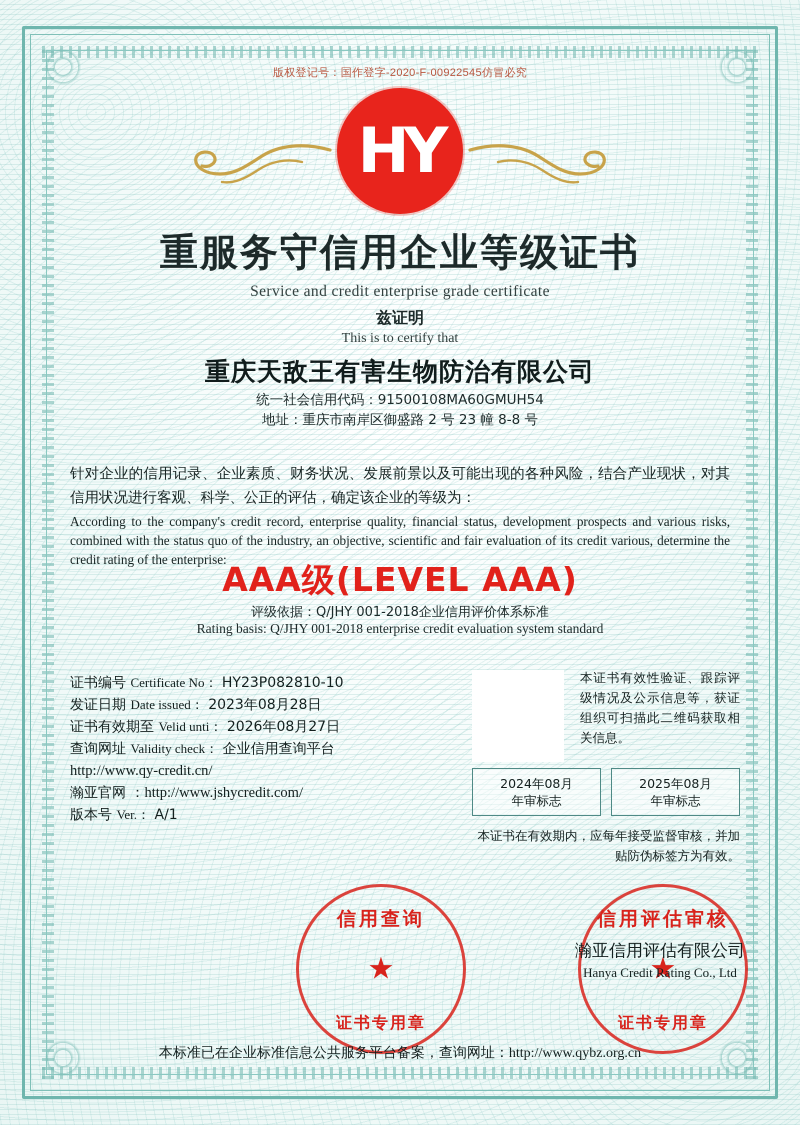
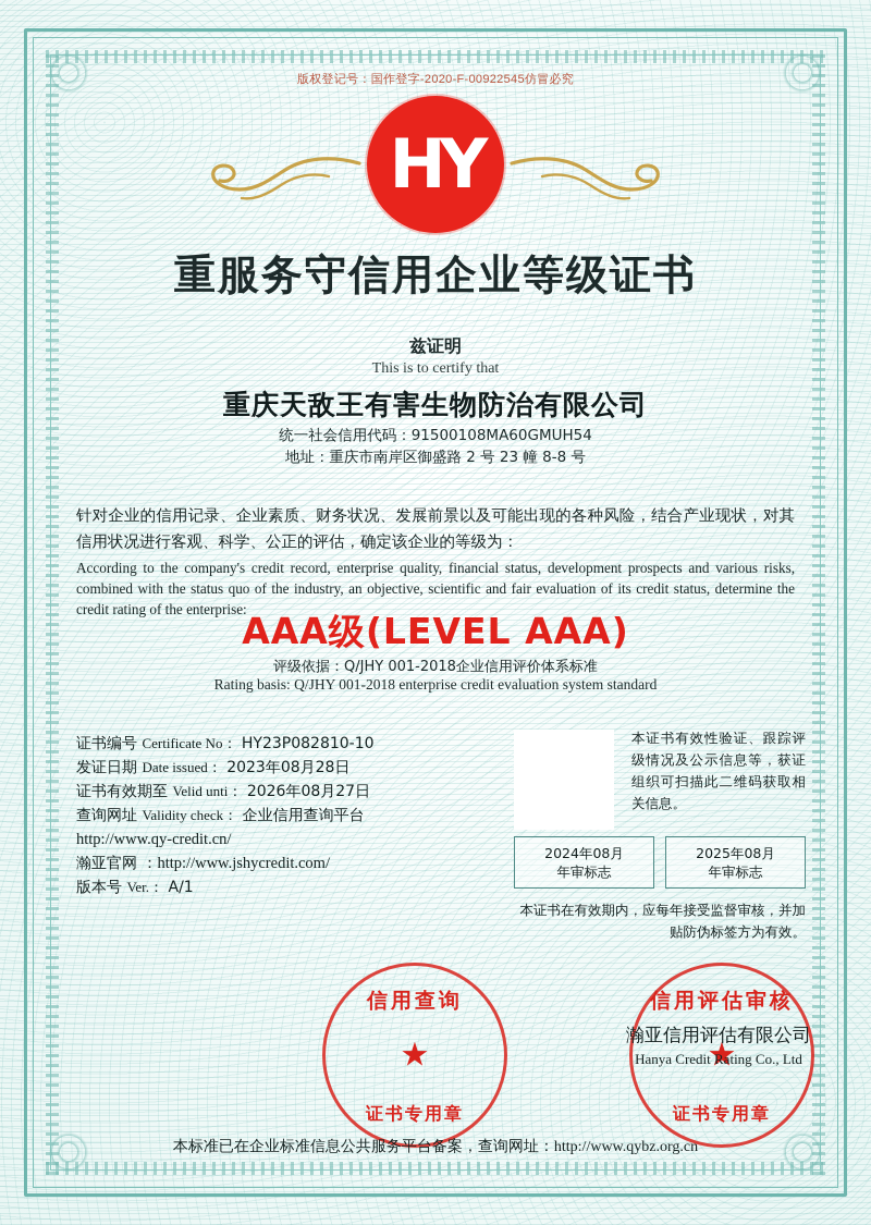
  版权登记号：国作登字-2020-F-00922545仿冒必究
  HY
  重服务守信用企业等级证书
- Service and credit enterprise grade certificate
  兹证明
  This is to certify that
  重庆天敌王有害生物防治有限公司
  统一社会信用代码：91500108MA60GMUH54
  地址：重庆市南岸区御盛路 2 号 23 幢 8-8 号
  针对企业的信用记录、企业素质、财务状况、发展前景以及可能出现的各种风险，结合产业现状，对其信用状况进行客观、科学、公正的评估，确定该企业的等级为：
- According to the company's credit record, enterprise quality, financial status, development prospects and various risks, combined with the status quo of the industry, an objective, scientific and fair evaluation of its credit various, determine the credit rating of the enterprise:
+ According to the company's credit record, enterprise quality, financial status, development prospects and various risks, combined with the status quo of the industry, an objective, scientific and fair evaluation of its credit status, determine the credit rating of the enterprise:
  AAA级(LEVEL AAA)
  评级依据：Q/JHY 001-2018企业信用评价体系标准
  Rating basis: Q/JHY 001-2018 enterprise credit evaluation system standard
  证书编号 Certificate No： HY23P082810-10
  发证日期 Date issued： 2023年08月28日
  证书有效期至 Velid unti： 2026年08月27日
  查询网址 Validity check： 企业信用查询平台
  http://www.qy-credit.cn/
  瀚亚官网 ：http://www.jshycredit.com/
  版本号 Ver.： A/1
  本证书有效性验证、跟踪评级情况及公示信息等，获证组织可扫描此二维码获取相关信息。
  2024年08月
  年审标志
  2025年08月
  年审标志
  本证书在有效期内，应每年接受监督审核，并加贴防伪标签方为有效。
  信用查询
  ★
  证书专用章
  信用评估审核
  ★
  证书专用章
  瀚亚信用评估有限公司
  Hanya Credit Rating Co., Ltd
  本标准已在企业标准信息公共服务平台备案，查询网址：http://www.qybz.org.cn
